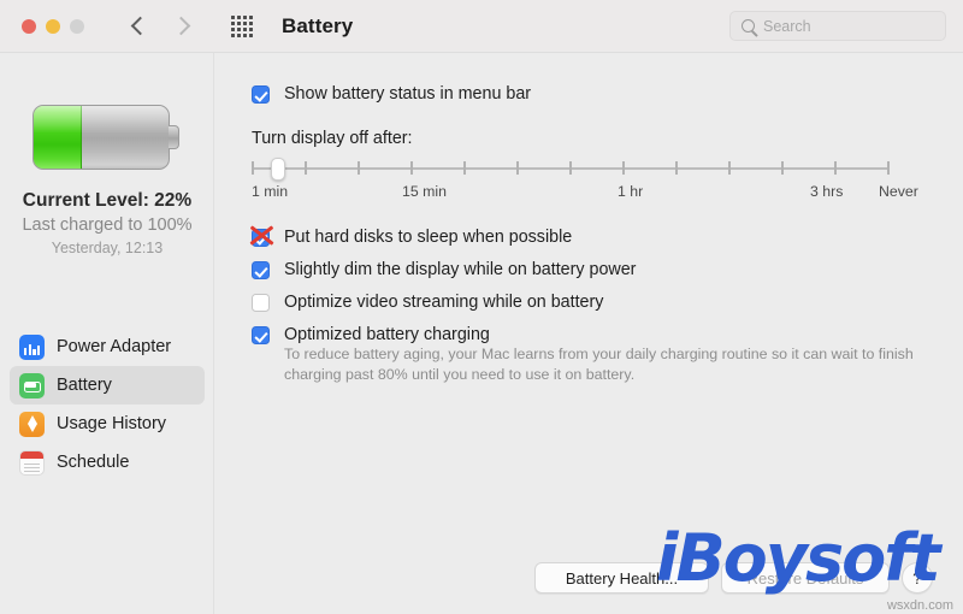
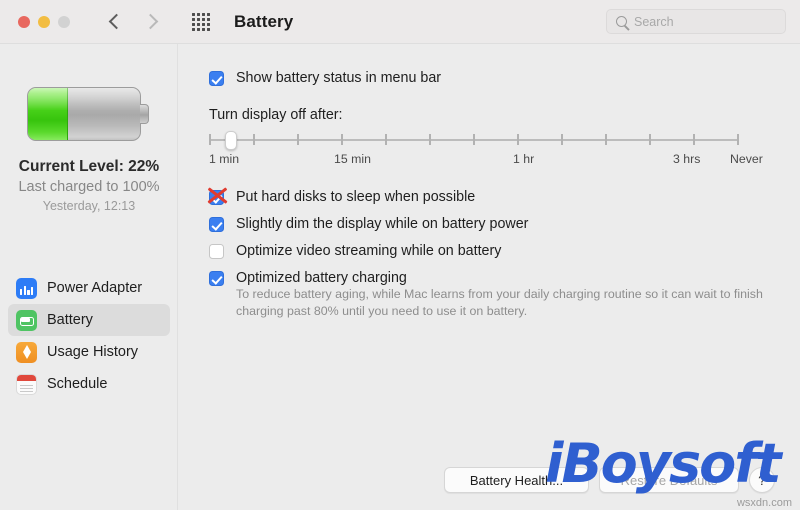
  Battery
  Search
  Current Level: 22%
  Last charged to 100%
  Yesterday, 12:13
  Power Adapter
  Battery
  Usage History
  Schedule
  Show battery status in menu bar
  Turn display off after:
  1 min
  15 min
  1 hr
  3 hrs
  Never
  Put hard disks to sleep when possible
  Slightly dim the display while on battery power
  Optimize video streaming while on battery
  Optimized battery charging
- To reduce battery aging, your Mac learns from your daily charging routine so it can wait to finish charging past 80% until you need to use it on battery.
+ To reduce battery aging, while Mac learns from your daily charging routine so it can wait to finish charging past 80% until you need to use it on battery.
  Battery Health...
  Restore Defaults
  ?
  iBoysoft
  wsxdn.com
